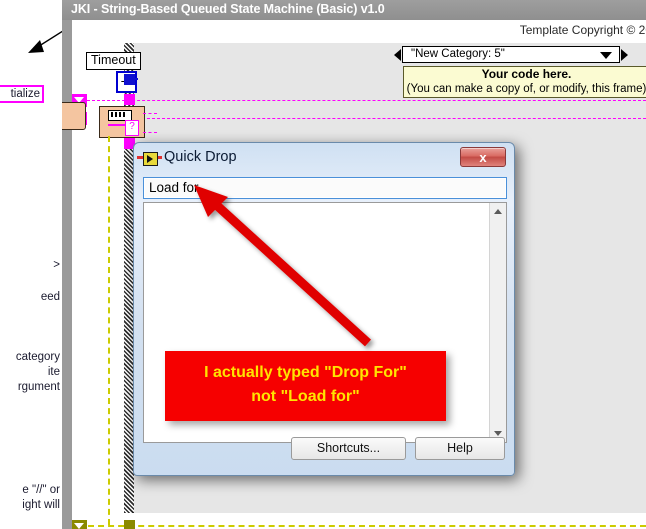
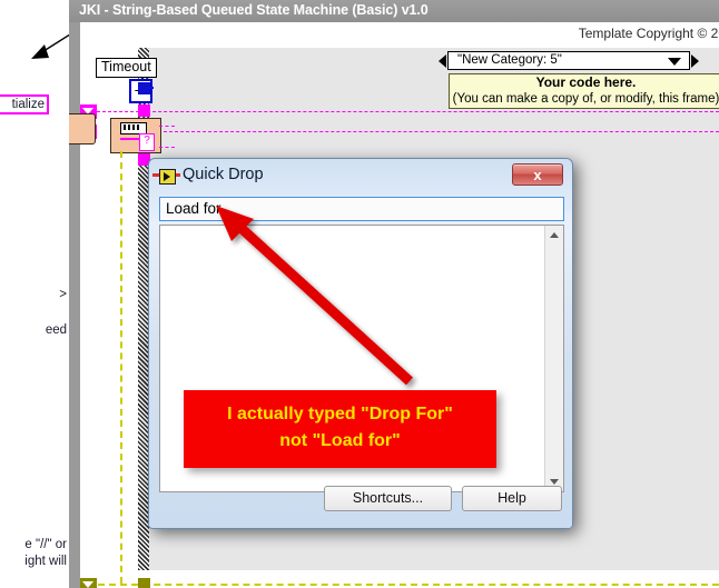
  tialize
  >
  eed
- category
- ite
- rgument
  e "//" or
  ight will
  JKI - String-Based Queued State Machine (Basic) v1.0
  Template Copyright © 2
  Timeout
  ?
  "New Category: 5"
  Your code here.
  (You can make a copy of, or modify, this frame)
  Quick Drop
  x
  Load fo
  Shortcuts...
  Help
  I actually typed "Drop For"
  not "Load for"
